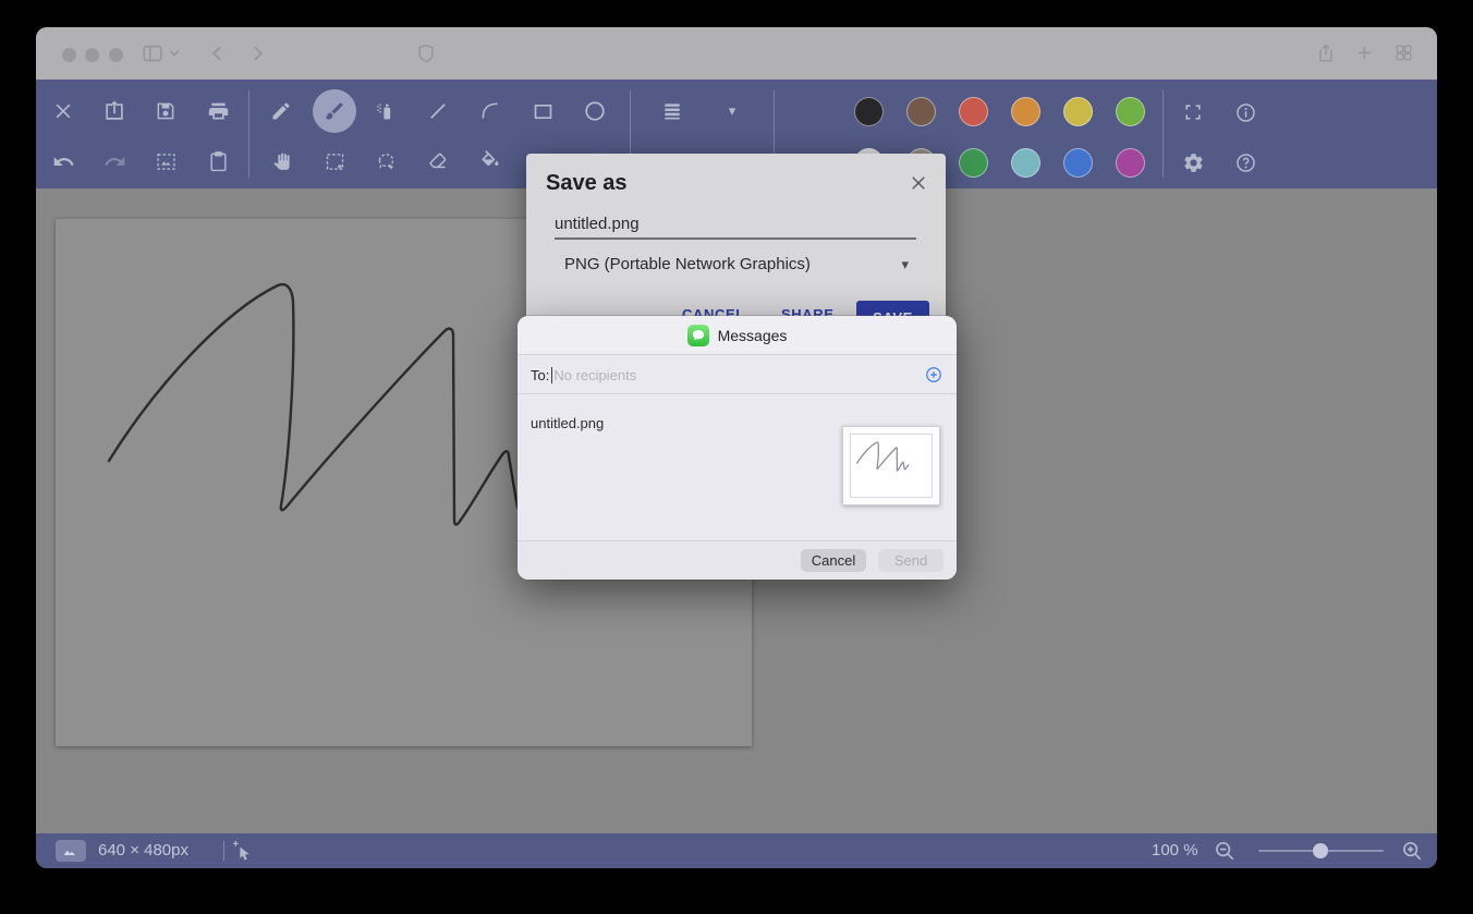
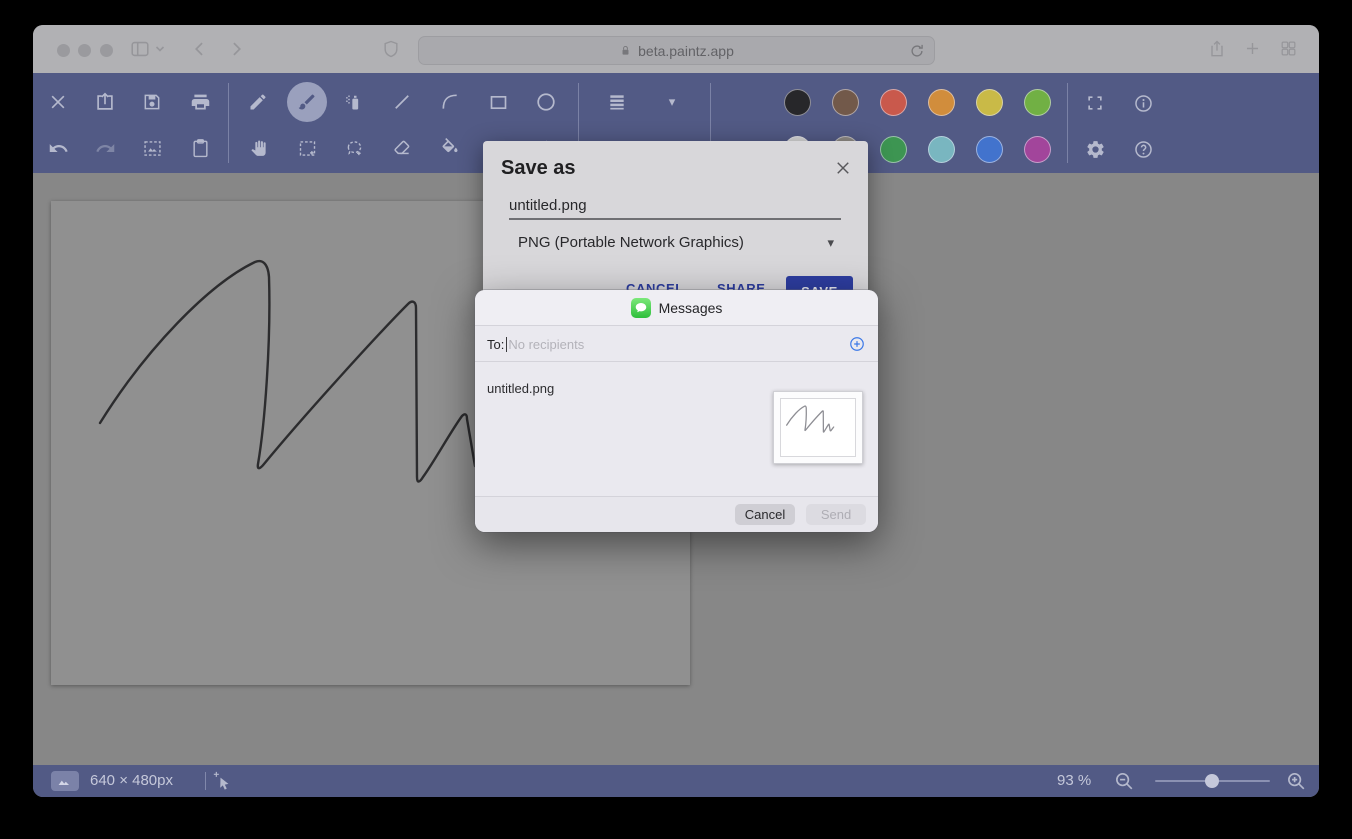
+ beta.paintz.app
  ▾
  640 × 480px
- 100 %
+ 93 %
  Save as
  untitled.png
  PNG (Portable Network Graphics)
  ▾
  CANCEL
  SHARE
  Messages
  To:
  No recipients
  untitled.png
  Cancel
  Send
